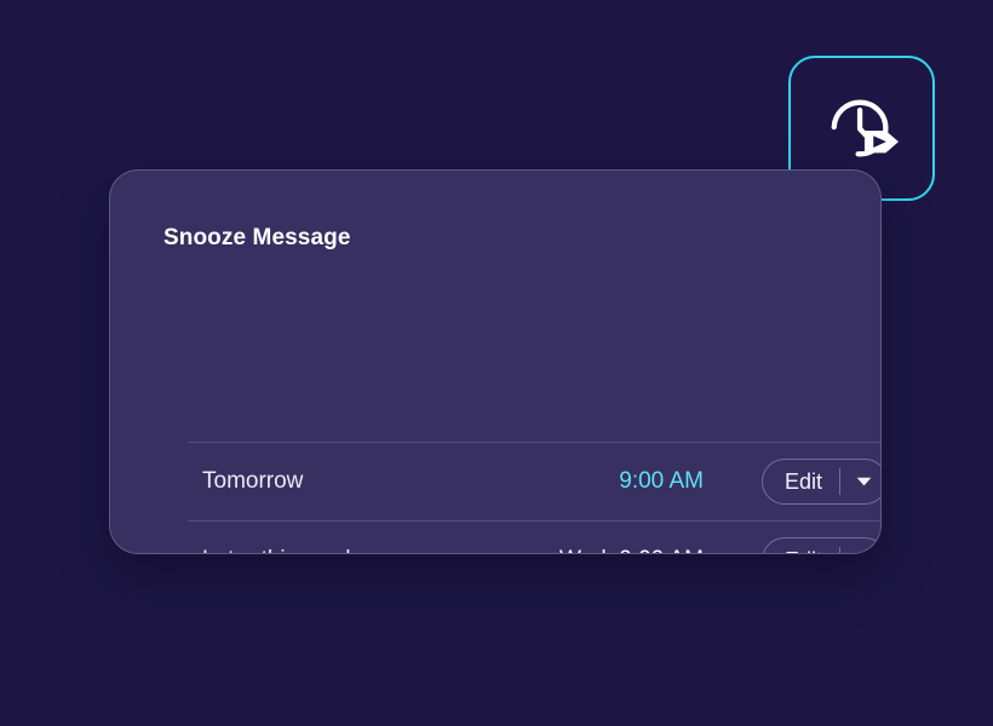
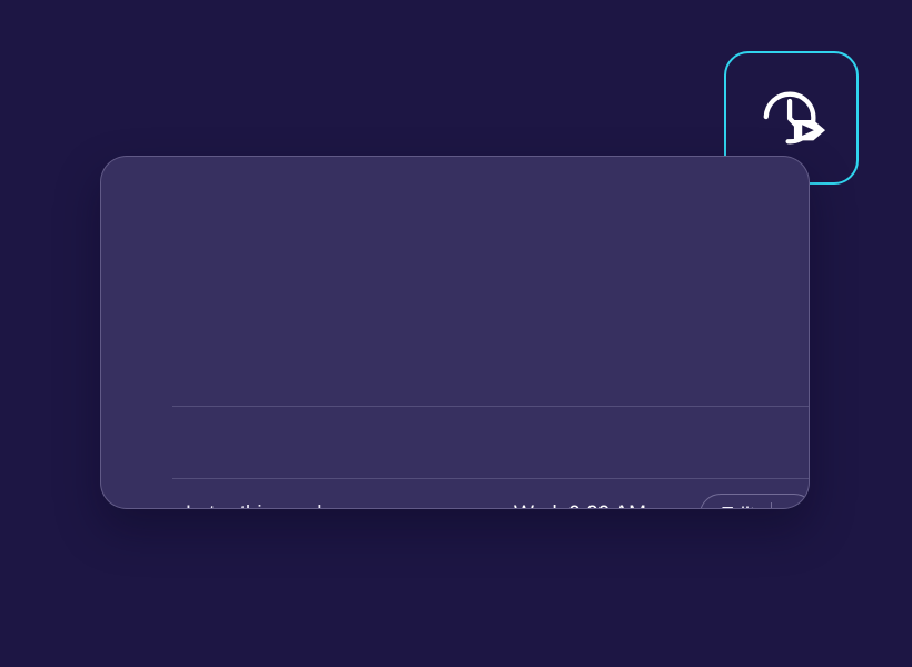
- Snooze Message
- Tomorrow
- 9:00 AM
- Edit
